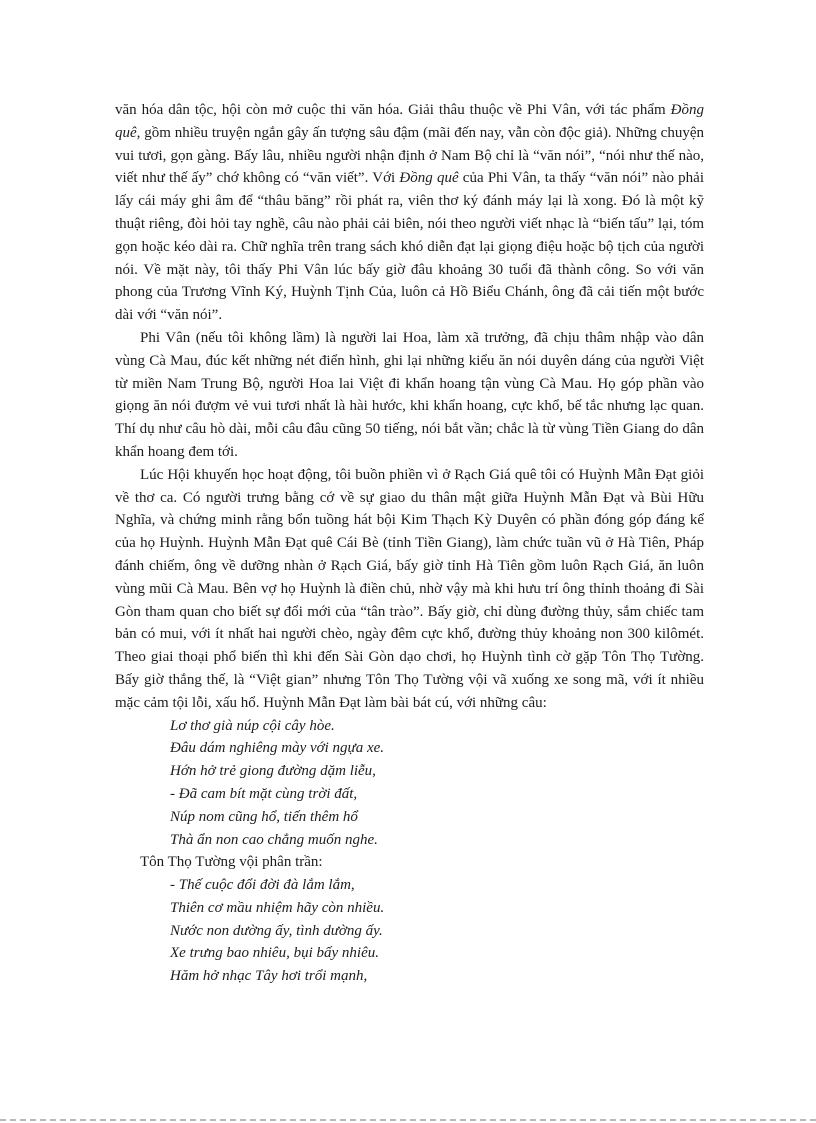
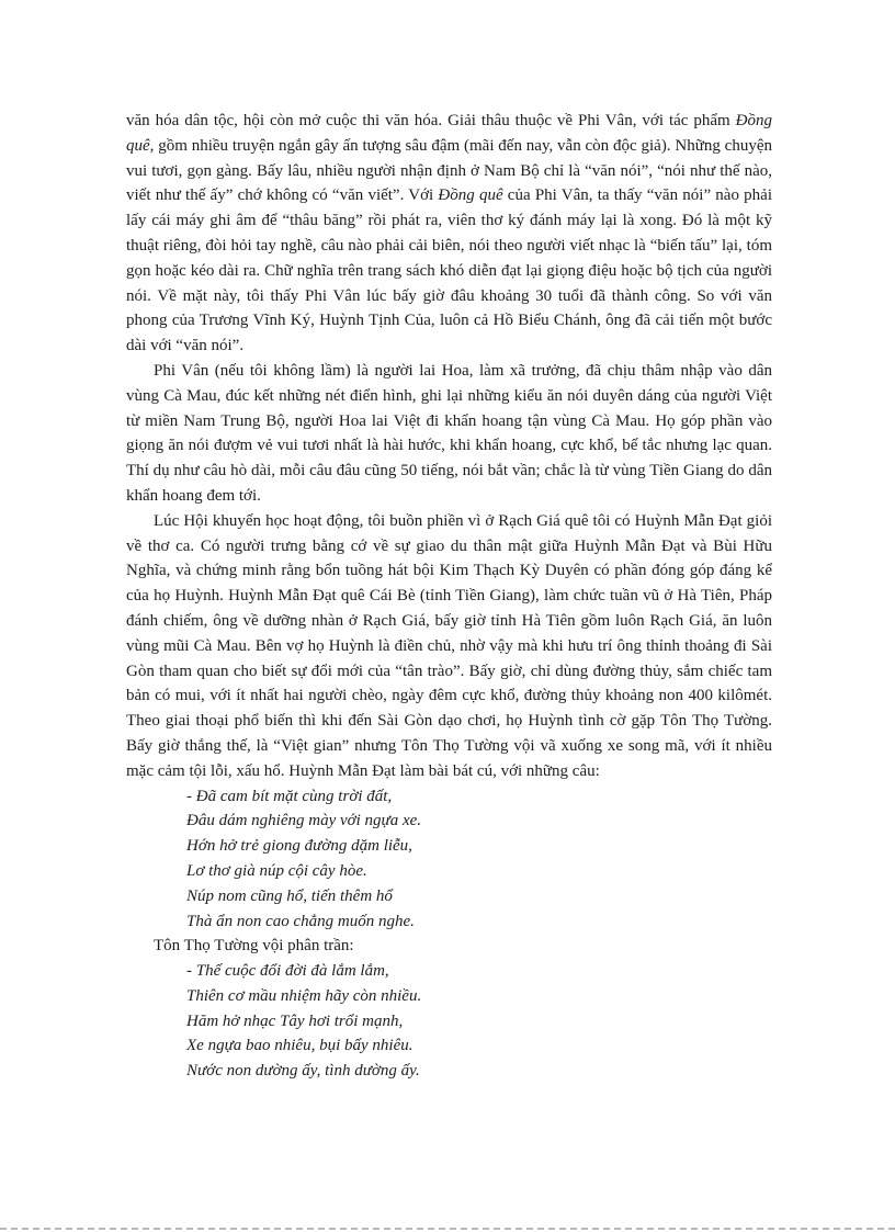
  văn hóa dân tộc, hội còn mở cuộc thi văn hóa. Giải thâu thuộc về Phi Vân, với tác phẩm Đồng quê, gồm nhiều truyện ngắn gây ấn tượng sâu đậm (mãi đến nay, vẫn còn độc giả). Những chuyện vui tươi, gọn gàng. Bấy lâu, nhiều người nhận định ở Nam Bộ chỉ là “văn nói”, “nói như thế nào, viết như thế ấy” chớ không có “văn viết”. Với Đồng quê của Phi Vân, ta thấy “văn nói” nào phải lấy cái máy ghi âm để “thâu băng” rồi phát ra, viên thơ ký đánh máy lại là xong. Đó là một kỹ thuật riêng, đòi hỏi tay nghề, câu nào phải cải biên, nói theo người viết nhạc là “biến tấu” lại, tóm gọn hoặc kéo dài ra. Chữ nghĩa trên trang sách khó diễn đạt lại giọng điệu hoặc bộ tịch của người nói. Về mặt này, tôi thấy Phi Vân lúc bấy giờ đâu khoảng 30 tuổi đã thành công. So với văn phong của Trương Vĩnh Ký, Huỳnh Tịnh Của, luôn cả Hồ Biểu Chánh, ông đã cải tiến một bước dài với “văn nói”.
  Phi Vân (nếu tôi không lầm) là người lai Hoa, làm xã trưởng, đã chịu thâm nhập vào dân vùng Cà Mau, đúc kết những nét điển hình, ghi lại những kiểu ăn nói duyên dáng của người Việt từ miền Nam Trung Bộ, người Hoa lai Việt đi khẩn hoang tận vùng Cà Mau. Họ góp phần vào giọng ăn nói đượm vẻ vui tươi nhất là hài hước, khi khẩn hoang, cực khổ, bế tắc nhưng lạc quan. Thí dụ như câu hò dài, mỗi câu đâu cũng 50 tiếng, nói bắt vần; chắc là từ vùng Tiền Giang do dân khẩn hoang đem tới.
- Lúc Hội khuyến học hoạt động, tôi buồn phiền vì ở Rạch Giá quê tôi có Huỳnh Mẫn Đạt giỏi về thơ ca. Có người trưng bằng cớ về sự giao du thân mật giữa Huỳnh Mẫn Đạt và Bùi Hữu Nghĩa, và chứng minh rằng bổn tuồng hát bội Kim Thạch Kỳ Duyên có phần đóng góp đáng kể của họ Huỳnh. Huỳnh Mẫn Đạt quê Cái Bè (tỉnh Tiền Giang), làm chức tuần vũ ở Hà Tiên, Pháp đánh chiếm, ông về dưỡng nhàn ở Rạch Giá, bấy giờ tỉnh Hà Tiên gồm luôn Rạch Giá, ăn luôn vùng mũi Cà Mau. Bên vợ họ Huỳnh là điền chủ, nhờ vậy mà khi hưu trí ông thỉnh thoảng đi Sài Gòn tham quan cho biết sự đổi mới của “tân trào”. Bấy giờ, chỉ dùng đường thủy, sắm chiếc tam bản có mui, với ít nhất hai người chèo, ngày đêm cực khổ, đường thủy khoảng non 300 kilômét. Theo giai thoại phổ biến thì khi đến Sài Gòn dạo chơi, họ Huỳnh tình cờ gặp Tôn Thọ Tường. Bấy giờ thắng thế, là “Việt gian” nhưng Tôn Thọ Tường vội vã xuống xe song mã, với ít nhiều mặc cảm tội lỗi, xấu hổ. Huỳnh Mẫn Đạt làm bài bát cú, với những câu:
+ Lúc Hội khuyến học hoạt động, tôi buồn phiền vì ở Rạch Giá quê tôi có Huỳnh Mẫn Đạt giỏi về thơ ca. Có người trưng bằng cớ về sự giao du thân mật giữa Huỳnh Mẫn Đạt và Bùi Hữu Nghĩa, và chứng minh rằng bổn tuồng hát bội Kim Thạch Kỳ Duyên có phần đóng góp đáng kể của họ Huỳnh. Huỳnh Mẫn Đạt quê Cái Bè (tỉnh Tiền Giang), làm chức tuần vũ ở Hà Tiên, Pháp đánh chiếm, ông về dưỡng nhàn ở Rạch Giá, bấy giờ tỉnh Hà Tiên gồm luôn Rạch Giá, ăn luôn vùng mũi Cà Mau. Bên vợ họ Huỳnh là điền chủ, nhờ vậy mà khi hưu trí ông thỉnh thoảng đi Sài Gòn tham quan cho biết sự đổi mới của “tân trào”. Bấy giờ, chỉ dùng đường thủy, sắm chiếc tam bản có mui, với ít nhất hai người chèo, ngày đêm cực khổ, đường thủy khoảng non 400 kilômét. Theo giai thoại phổ biến thì khi đến Sài Gòn dạo chơi, họ Huỳnh tình cờ gặp Tôn Thọ Tường. Bấy giờ thắng thế, là “Việt gian” nhưng Tôn Thọ Tường vội vã xuống xe song mã, với ít nhiều mặc cảm tội lỗi, xấu hổ. Huỳnh Mẫn Đạt làm bài bát cú, với những câu:
- Lơ thơ già núp cội cây hòe.
+ - Đã cam bít mặt cùng trời đất,
  Đâu dám nghiêng mày với ngựa xe.
  Hớn hở trẻ giong đường dặm liễu,
- - Đã cam bít mặt cùng trời đất,
+ Lơ thơ già núp cội cây hòe.
  Núp nom cũng hổ, tiến thêm hổ
  Thà ẩn non cao chẳng muốn nghe.
  Tôn Thọ Tường vội phân trần:
  - Thế cuộc đổi đời đà lắm lắm,
  Thiên cơ mầu nhiệm hãy còn nhiều.
- Nước non dường ấy, tình dường ấy.
+ Hăm hở nhạc Tây hơi trổi mạnh,
- Xe trưng bao nhiêu, bụi bấy nhiêu.
+ Xe ngựa bao nhiêu, bụi bấy nhiêu.
- Hăm hở nhạc Tây hơi trổi mạnh,
+ Nước non dường ấy, tình dường ấy.
